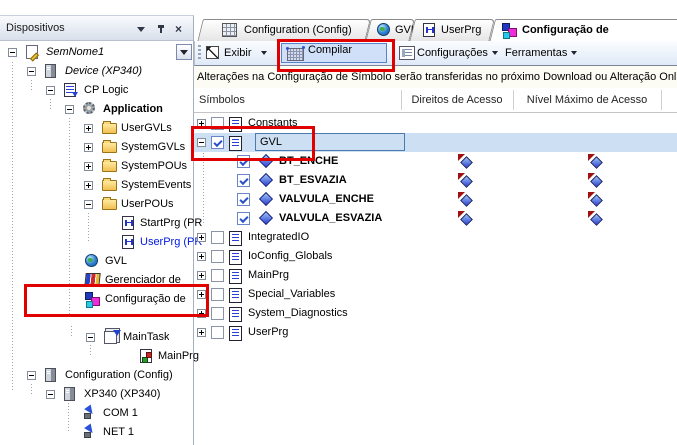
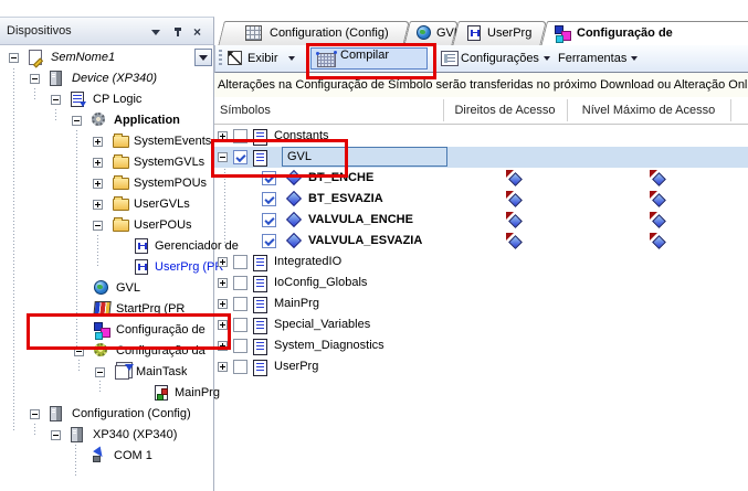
  Dispositivos
  ×
  SemNome1
  Device (XP340)
  CP Logic
  Application
- UserGVLs
+ SystemEvents
  SystemGVLs
  SystemPOUs
- SystemEvents
+ UserGVLs
  UserPOUs
- StartPrg (PR
+ Gerenciador de
  UserPrg (PR
  GVL
- Gerenciador de
+ StartPrg (PR
  Configuração de
+ Configuração da
  MainTask
  MainPrg
  Configuration (Config)
  XP340 (XP340)
  COM 1
- NET 1
  Configuration (Config)
  UserPrg
  Configuração de
  Exibir
  Compilar
  Configurações
  Ferramentas
  Alterações na Configuração de Símbolo serão transferidas no próximo Download ou Alteração Onl
  Símbolos
  Direitos de Acesso
  Nível Máximo de Acesso
  Constants
  GVL
  BT_ENCHE
  BT_ESVAZIA
  VALVULA_ENCHE
  VALVULA_ESVAZIA
  IntegratedIO
  IoConfig_Globals
  MainPrg
  Special_Variables
  System_Diagnostics
  UserPrg
